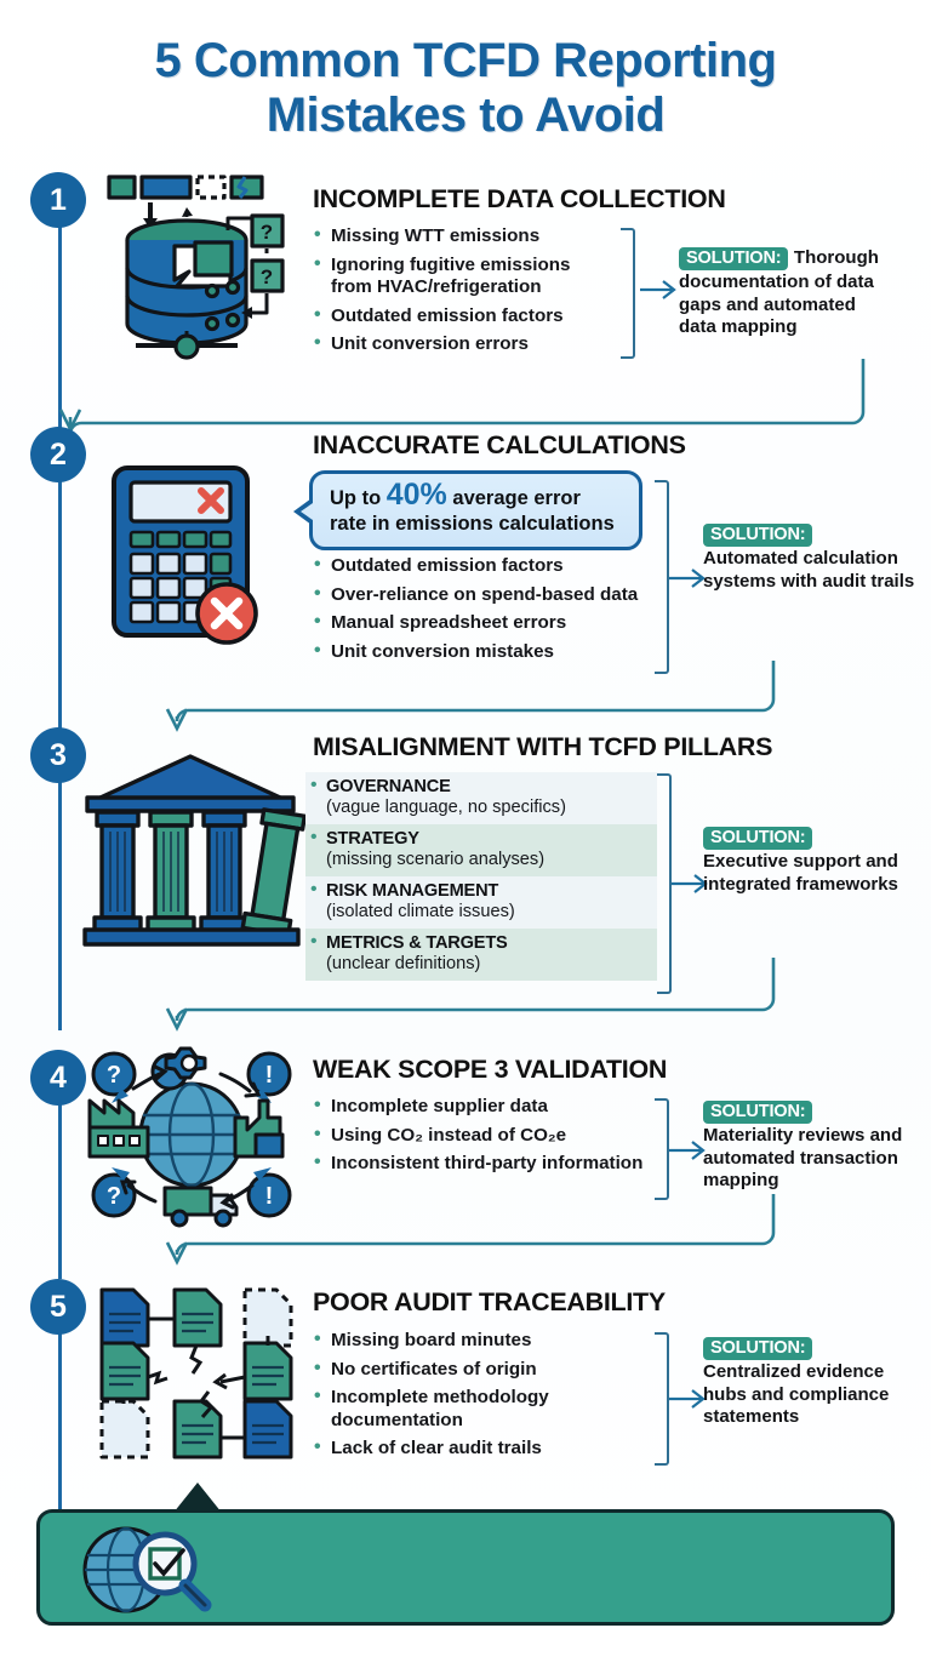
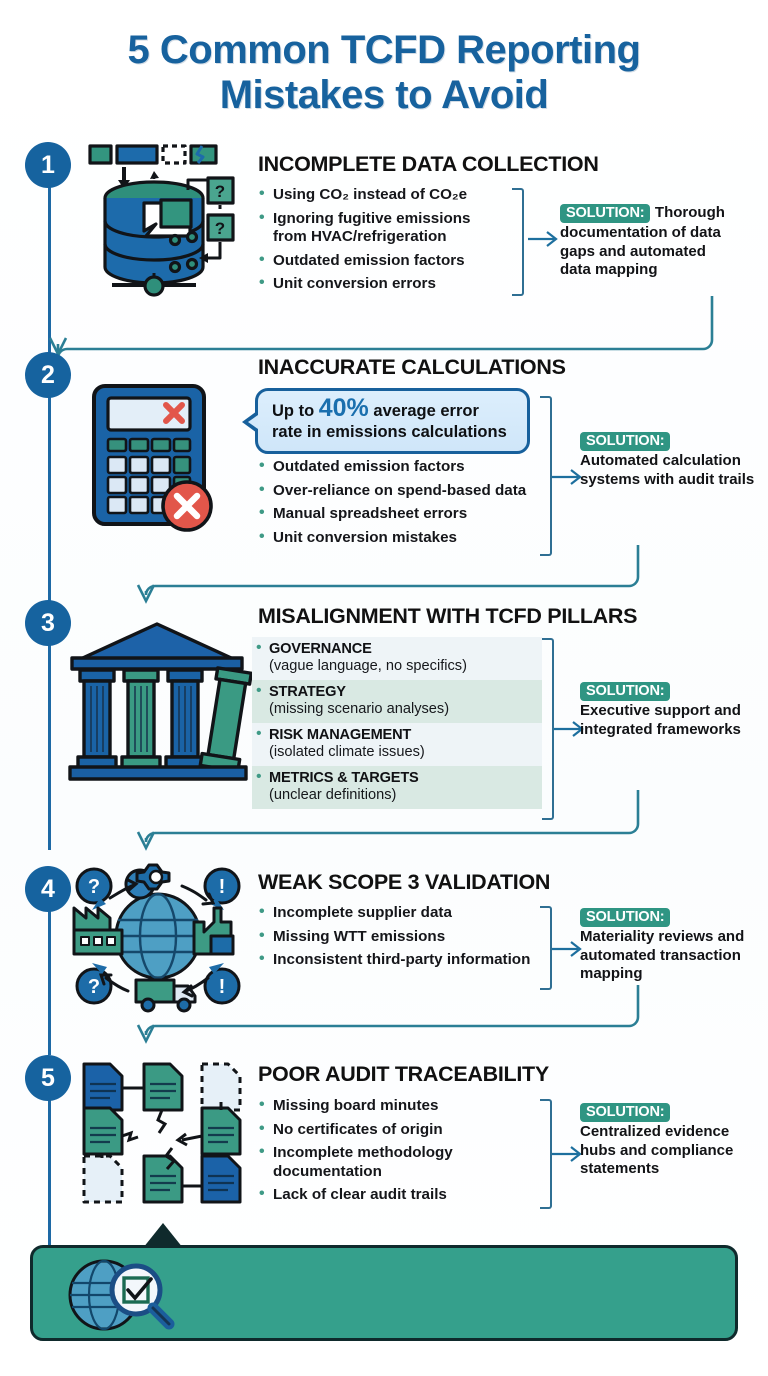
  5 Common TCFD Reporting
  Mistakes to Avoid
  1
  ?
  ?
  INCOMPLETE DATA COLLECTION
- Missing WTT emissions
+ Using CO₂ instead of CO₂e
  Ignoring fugitive emissions from HVAC/refrigeration
  Outdated emission factors
  Unit conversion errors
  SOLUTION: Thorough
  documentation of data gaps and automated data mapping
  2
  INACCURATE CALCULATIONS
  Up to 40% average error
  rate in emissions calculations
  Outdated emission factors
  Over-reliance on spend-based data
  Manual spreadsheet errors
  Unit conversion mistakes
  SOLUTION:
  Automated calculation systems with audit trails
  3
  MISALIGNMENT WITH TCFD PILLARS
  GOVERNANCE
  (vague language, no specifics)
  STRATEGY
  (missing scenario analyses)
  RISK MANAGEMENT
  (isolated climate issues)
  METRICS & TARGETS
  (unclear definitions)
  SOLUTION:
  Executive support and integrated frameworks
  4
  ?
  !
  ?
  !
  WEAK SCOPE 3 VALIDATION
  Incomplete supplier data
- Using CO₂ instead of CO₂e
+ Missing WTT emissions
  Inconsistent third-party information
  SOLUTION:
  Materiality reviews and automated transaction mapping
  5
  POOR AUDIT TRACEABILITY
  Missing board minutes
  No certificates of origin
  Incomplete methodology documentation
  Lack of clear audit trails
  SOLUTION:
  Centralized evidence hubs and compliance statements
